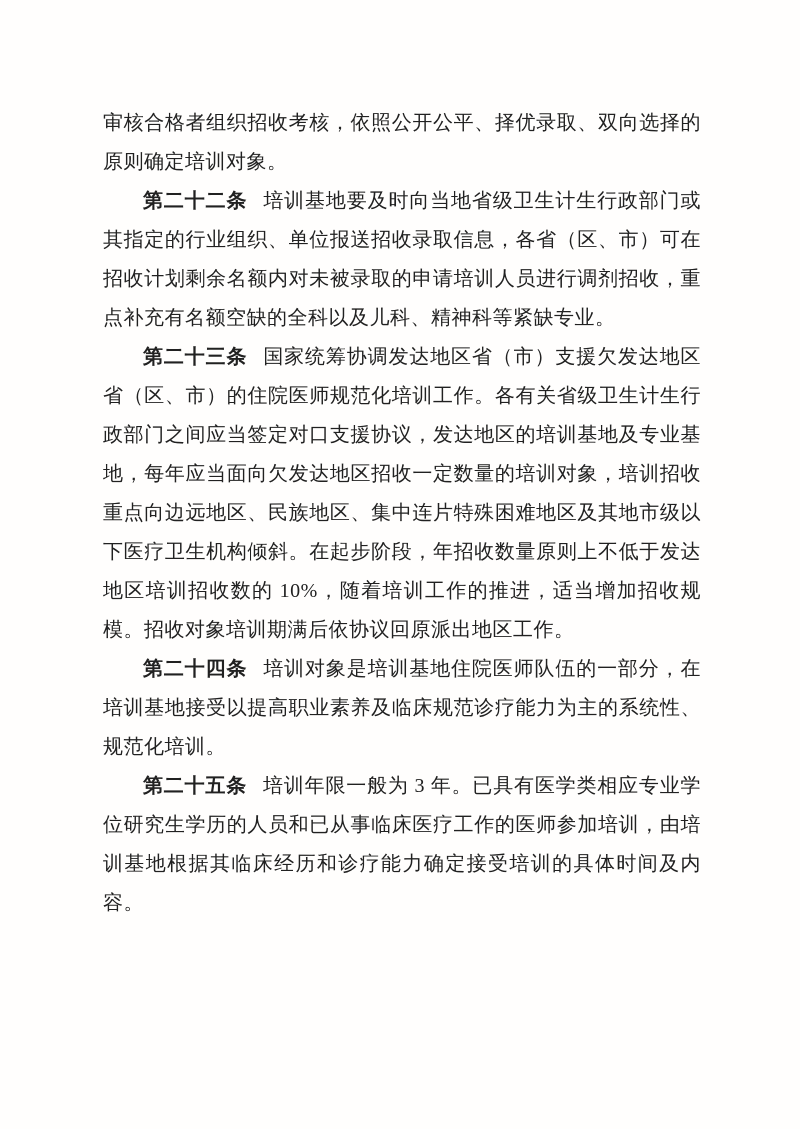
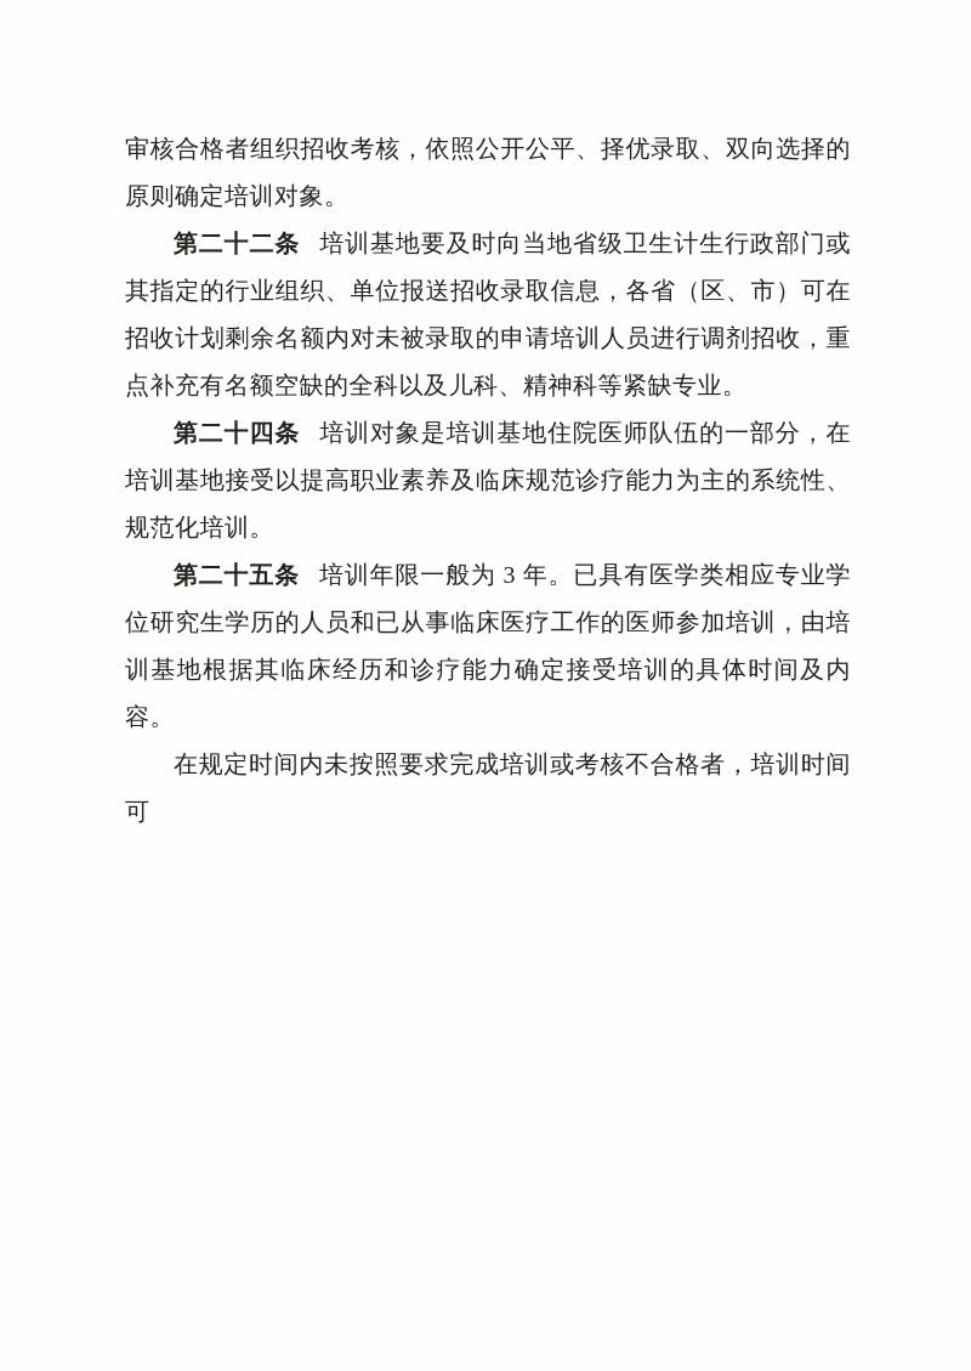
  审核合格者组织招收考核，依照公开公平、择优录取、双向选择的原则确定培训对象。
  第二十二条 培训基地要及时向当地省级卫生计生行政部门或其指定的行业组织、单位报送招收录取信息，各省（区、市）可在招收计划剩余名额内对未被录取的申请培训人员进行调剂招收，重点补充有名额空缺的全科以及儿科、精神科等紧缺专业。
- 第二十三条 国家统筹协调发达地区省（市）支援欠发达地区省（区、市）的住院医师规范化培训工作。各有关省级卫生计生行政部门之间应当签定对口支援协议，发达地区的培训基地及专业基地，每年应当面向欠发达地区招收一定数量的培训对象，培训招收重点向边远地区、民族地区、集中连片特殊困难地区及其地市级以下医疗卫生机构倾斜。在起步阶段，年招收数量原则上不低于发达地区培训招收数的 10%，随着培训工作的推进，适当增加招收规模。招收对象培训期满后依协议回原派出地区工作。
  第二十四条 培训对象是培训基地住院医师队伍的一部分，在培训基地接受以提高职业素养及临床规范诊疗能力为主的系统性、规范化培训。
  第二十五条 培训年限一般为 3 年。已具有医学类相应专业学位研究生学历的人员和已从事临床医疗工作的医师参加培训，由培训基地根据其临床经历和诊疗能力确定接受培训的具体时间及内容。
+ 在规定时间内未按照要求完成培训或考核不合格者，培训时间可
